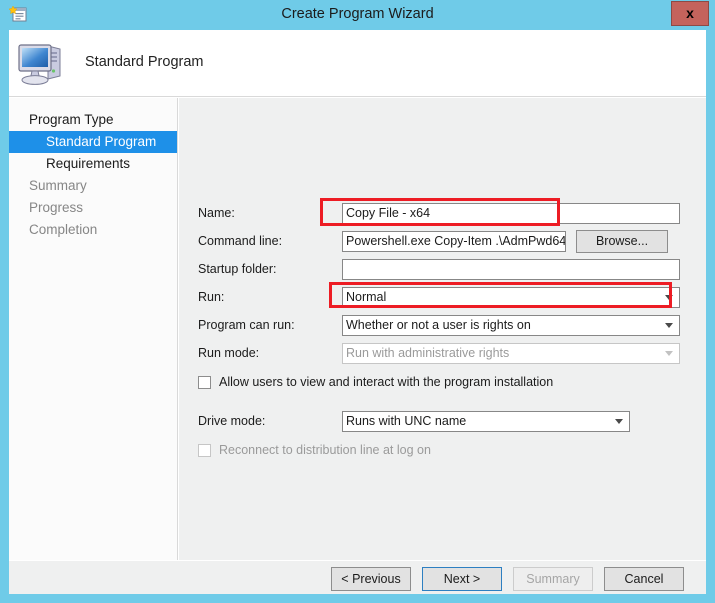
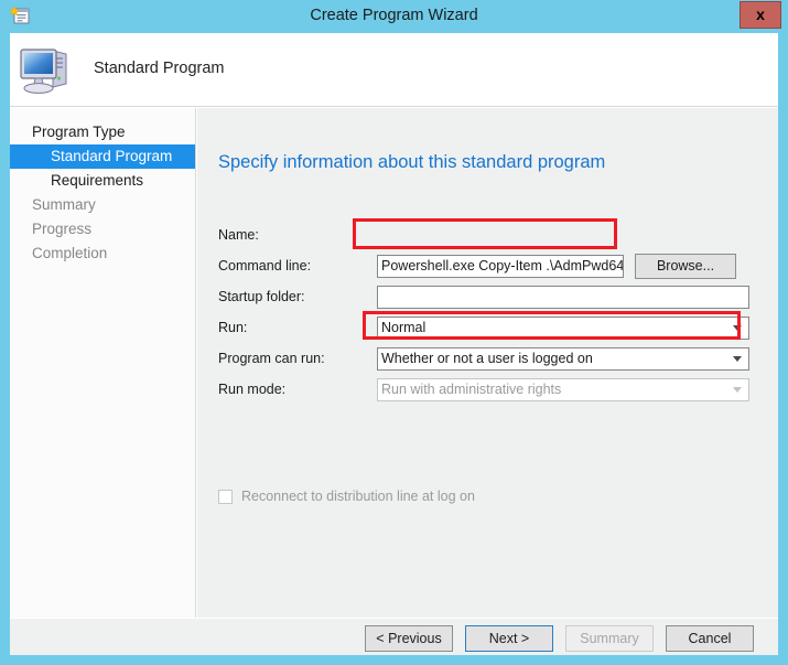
  Create Program Wizard
  x
  Standard Program
  Program Type
  Standard Program
  Requirements
  Summary
  Progress
  Completion
+ Specify information about this standard program
  Name:
- Copy File - x64
  Command line:
  Powershell.exe Copy-Item .\AdmPwd64
  Browse...
  Startup folder:
  Run:
  Normal
  Program can run:
- Whether or not a user is rights on
+ Whether or not a user is logged on
  Run mode:
  Run with administrative rights
- Allow users to view and interact with the program installation
- Drive mode:
- Runs with UNC name
  Reconnect to distribution line at log on
  < Previous
  Next >
  Summary
  Cancel
